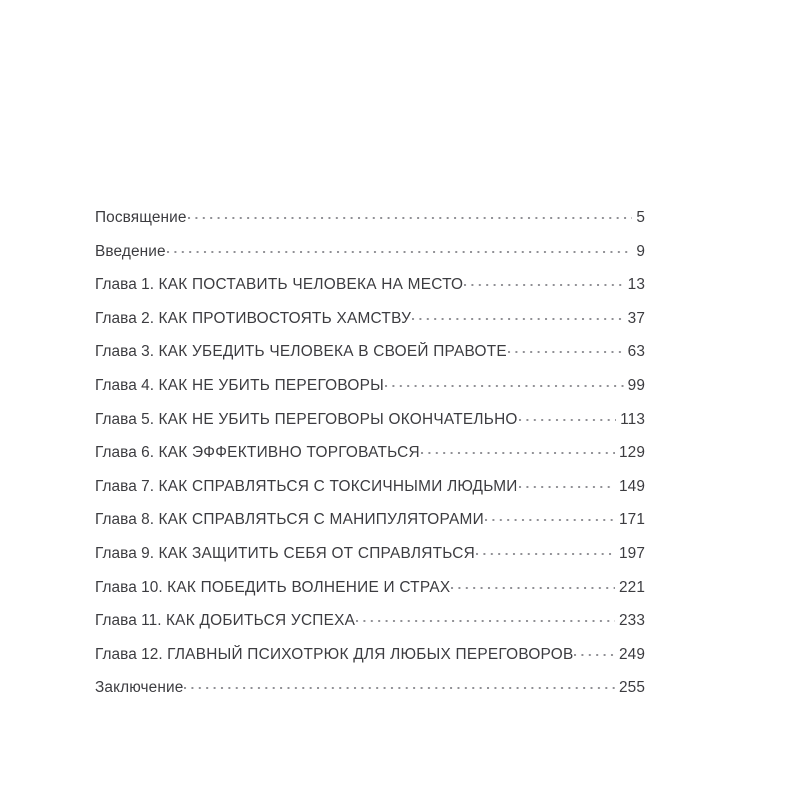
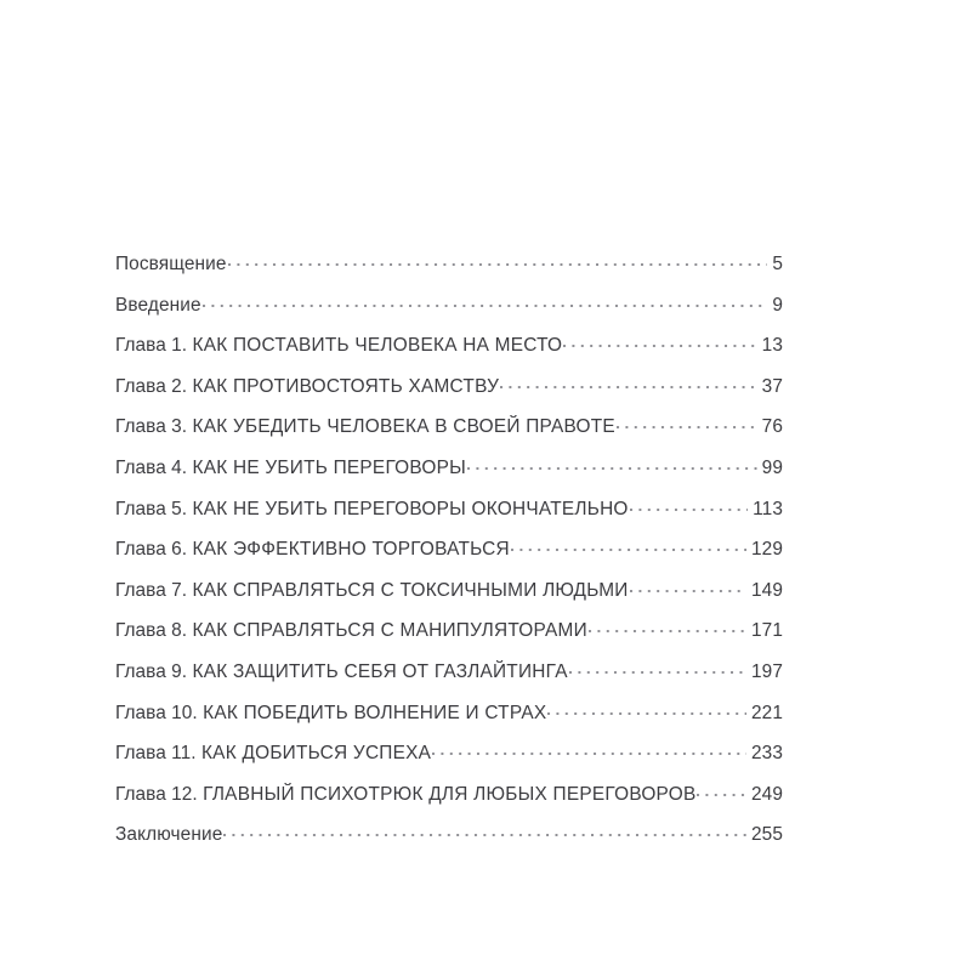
  Посвящение
  5
  Введение
  9
  Глава 1. КАК ПОСТАВИТЬ ЧЕЛОВЕКА НА МЕСТО
  13
  Глава 2. КАК ПРОТИВОСТОЯТЬ ХАМСТВУ
  37
  Глава 3. КАК УБЕДИТЬ ЧЕЛОВЕКА В СВОЕЙ ПРАВОТЕ
- 63
+ 76
  Глава 4. КАК НЕ УБИТЬ ПЕРЕГОВОРЫ
  99
  Глава 5. КАК НЕ УБИТЬ ПЕРЕГОВОРЫ ОКОНЧАТЕЛЬНО
  113
  Глава 6. КАК ЭФФЕКТИВНО ТОРГОВАТЬСЯ
  129
  Глава 7. КАК СПРАВЛЯТЬСЯ С ТОКСИЧНЫМИ ЛЮДЬМИ
  149
  Глава 8. КАК СПРАВЛЯТЬСЯ С МАНИПУЛЯТОРАМИ
  171
- Глава 9. КАК ЗАЩИТИТЬ СЕБЯ ОТ СПРАВЛЯТЬСЯ
+ Глава 9. КАК ЗАЩИТИТЬ СЕБЯ ОТ ГАЗЛАЙТИНГА
  197
  Глава 10. КАК ПОБЕДИТЬ ВОЛНЕНИЕ И СТРАХ
  221
  Глава 11. КАК ДОБИТЬСЯ УСПЕХА
  233
  Глава 12. ГЛАВНЫЙ ПСИХОТРЮК ДЛЯ ЛЮБЫХ ПЕРЕГОВОРОВ
  249
  Заключение
  255
